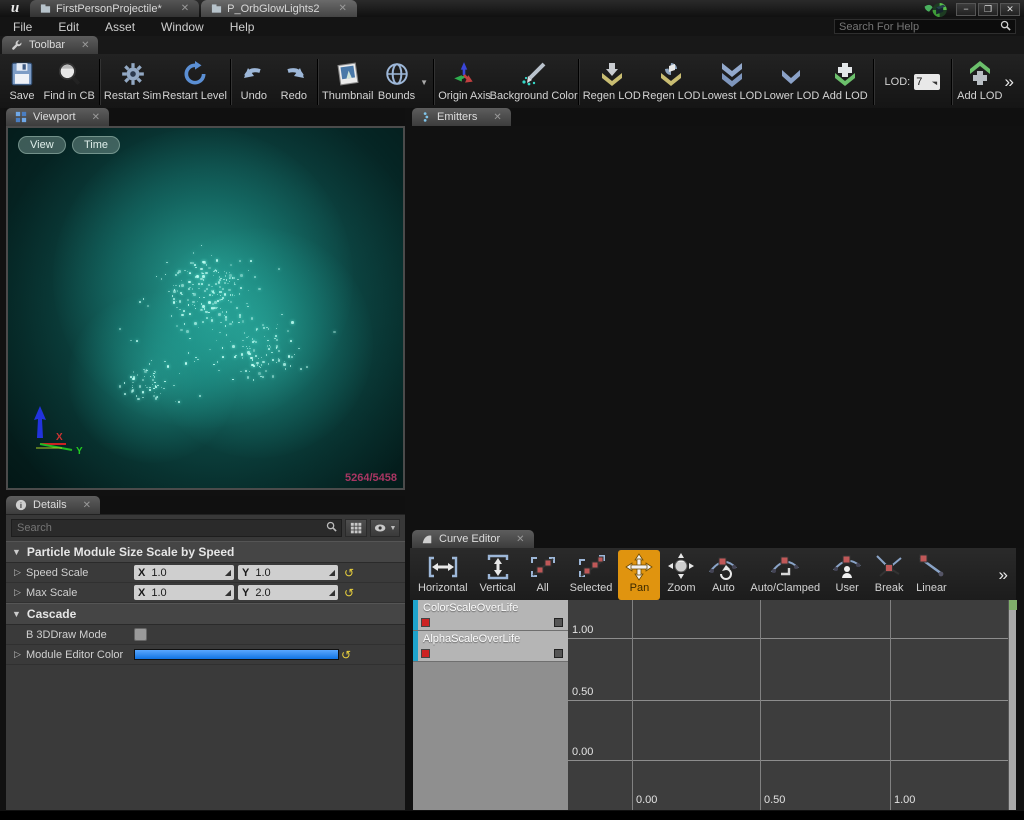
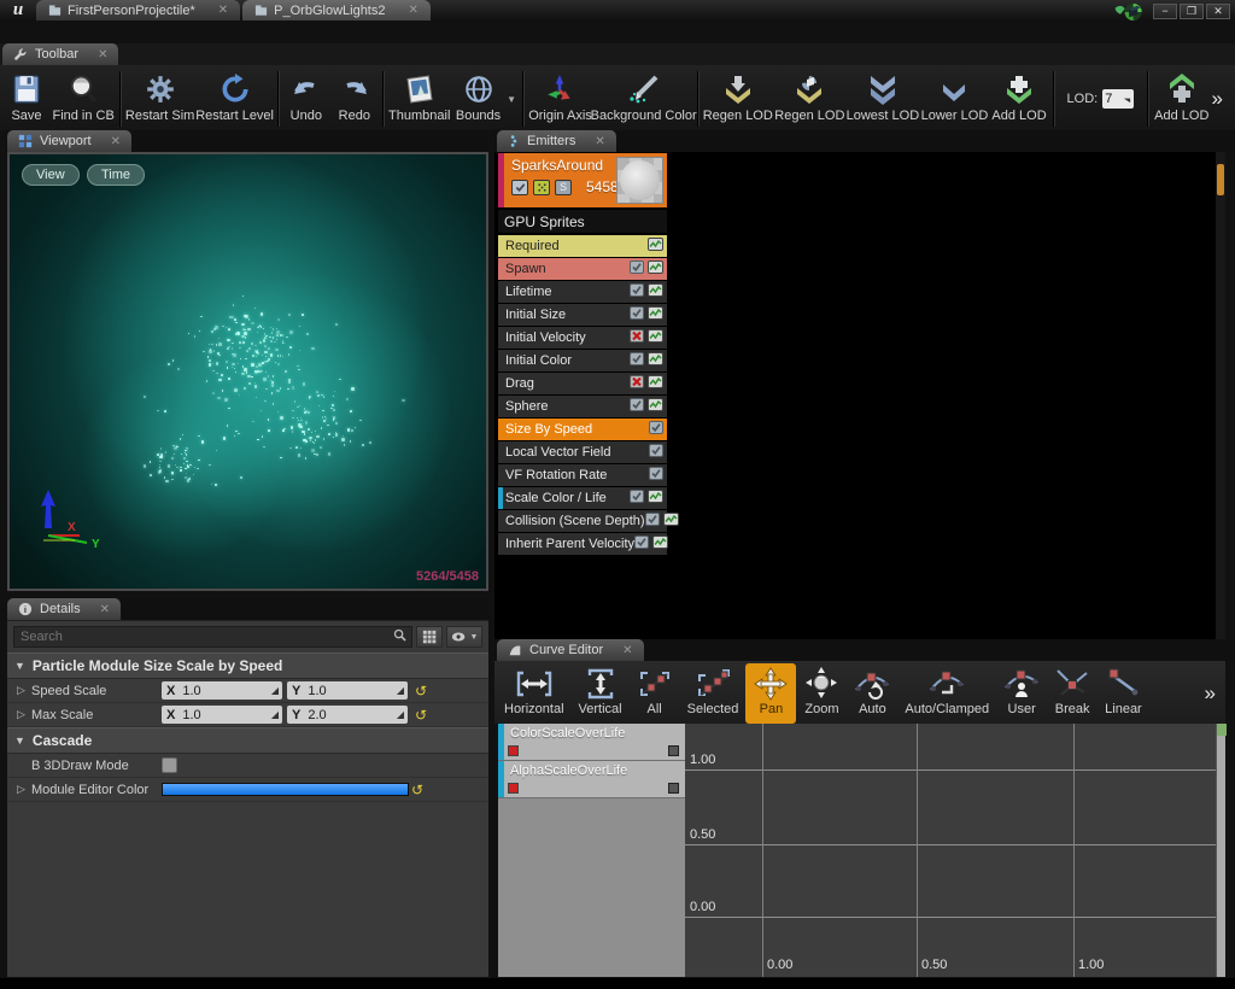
  u
  FirstPersonProjectile*
  ✕
  P_OrbGlowLights2
  ✕
  −
  ❐
  ✕
- File
- Edit
- Asset
- Window
- Help
- Search For Help
  Toolbar
  ✕
  Save
  Find in CB
  Restart Sim
  Restart Level
  Undo
  Redo
  Thumbnail
  Bounds
  ▼
  Origin Axis
  Background Color
  Regen LOD
  Regen LOD
  Lowest LOD
  Lower LOD
  Add LOD
  LOD:
  7
  Add LOD
  »
  Viewport
  ✕
  View
  Time
  X
  Y
  5264/5458
  i
  Details
  ✕
  Search
  ▼
  Particle Module Size Scale by Speed
  ▷
  Speed Scale
  X
  1.0
  ◢
  Y
  1.0
  ◢
  ↺
  ▷
  Max Scale
  X
  1.0
  ◢
  Y
  2.0
  ◢
  ↺
  ▼
  Cascade
  B 3DDraw Mode
  ▷
  Module Editor Color
  ↺
  Emitters
  ✕
+ SparksAround
+ S
+ 5458
+ GPU Sprites
+ Required
+ Spawn
+ Lifetime
+ Initial Size
+ Initial Velocity
+ Initial Color
+ Drag
+ Sphere
+ Size By Speed
+ Local Vector Field
+ VF Rotation Rate
+ Scale Color / Life
+ Collision (Scene Depth)
+ Inherit Parent Velocity
  Curve Editor
  ✕
  Horizontal
  Vertical
  All
  Selected
  Pan
  Zoom
  Auto
  Auto/Clamped
  User
  Break
  Linear
  »
  ColorScaleOverLife
  AlphaScaleOverLife
  1.00
  0.50
  0.00
  0.00
  0.50
  1.00
